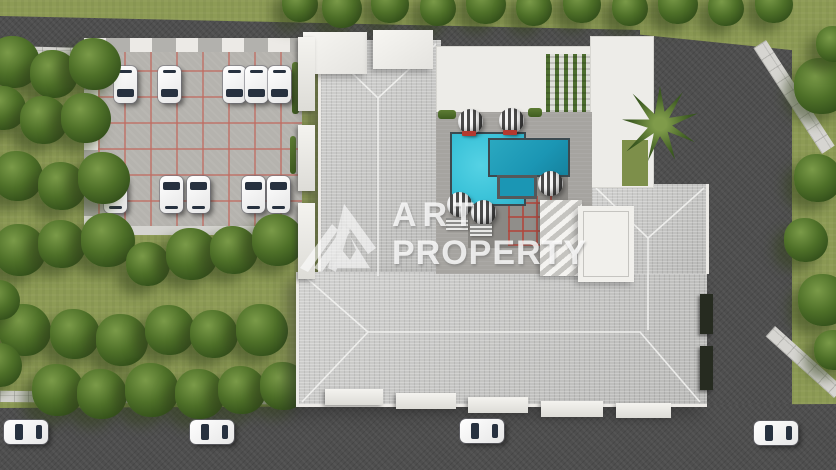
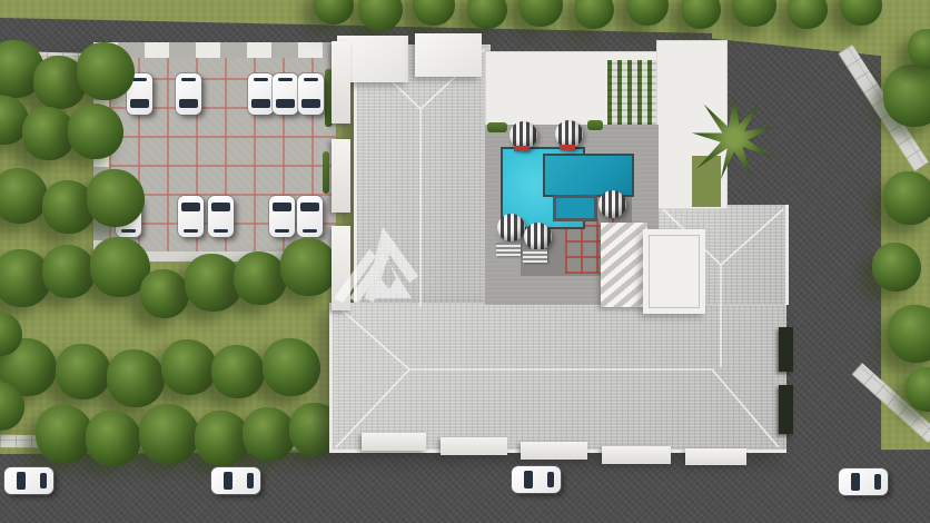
- ART
- PROPERTY
